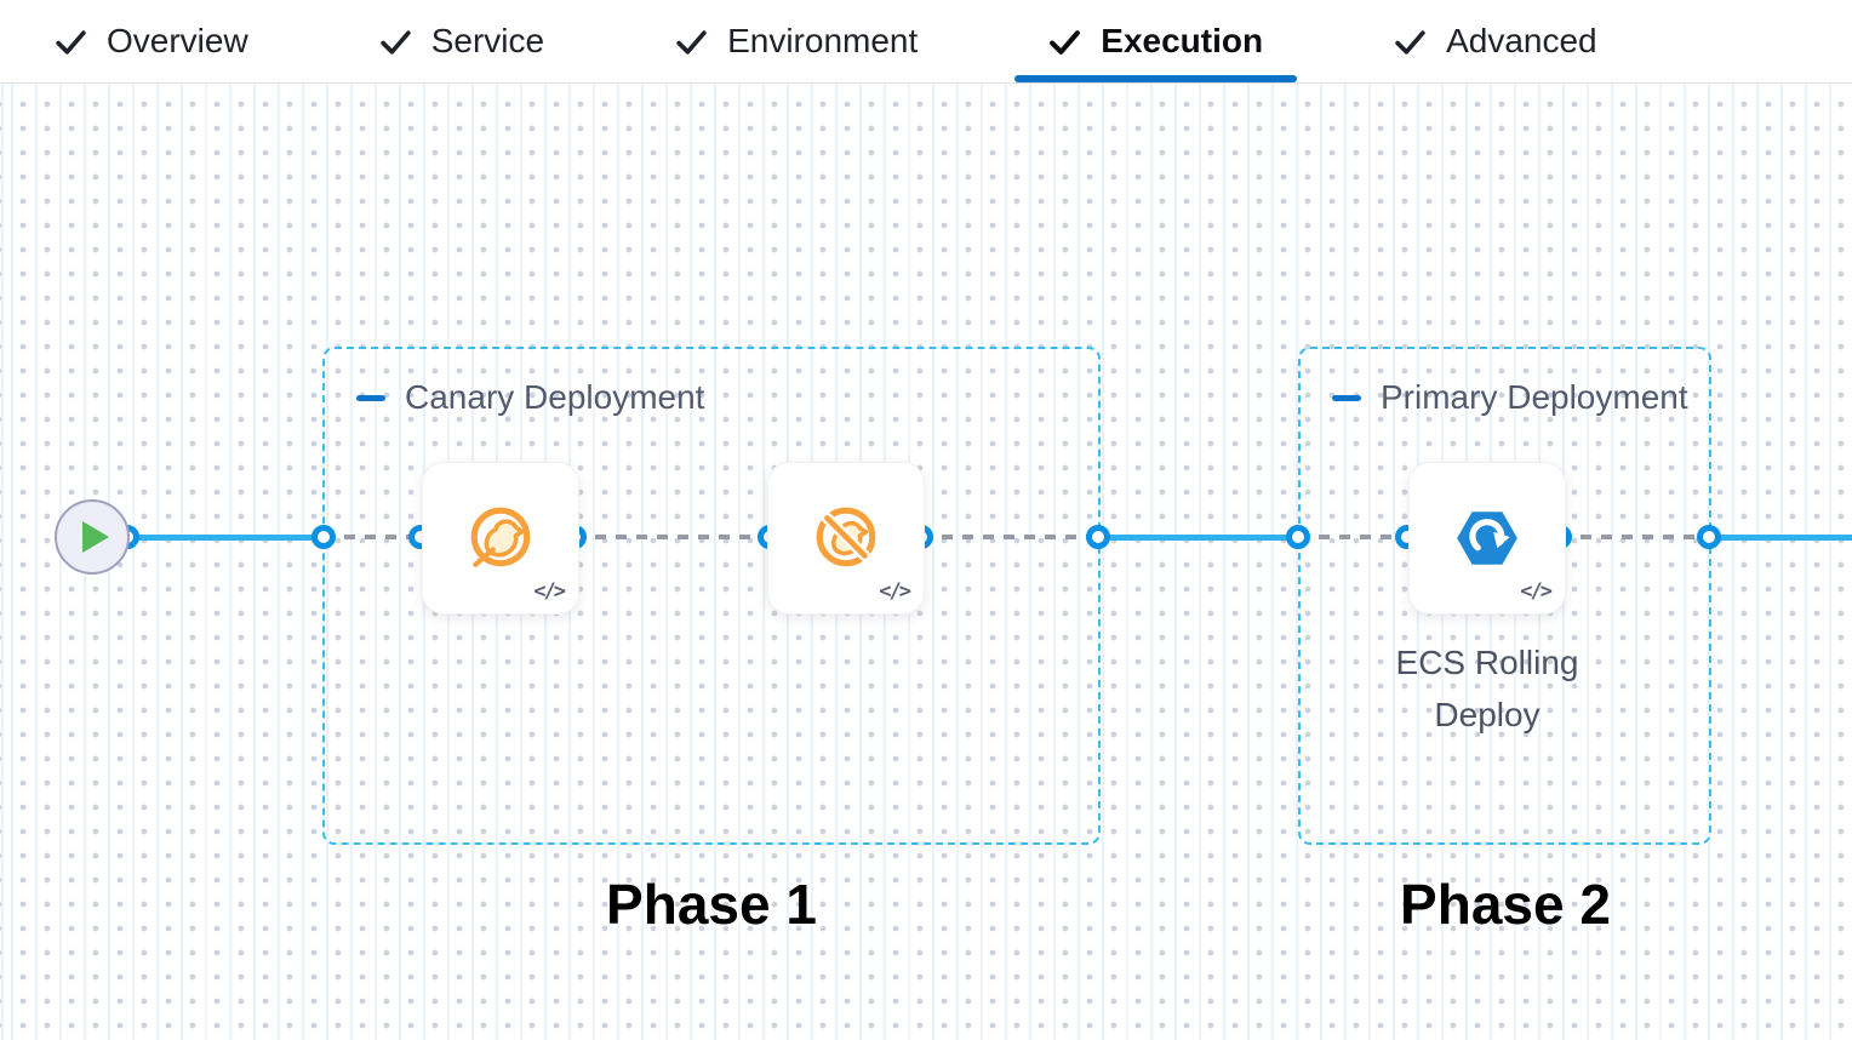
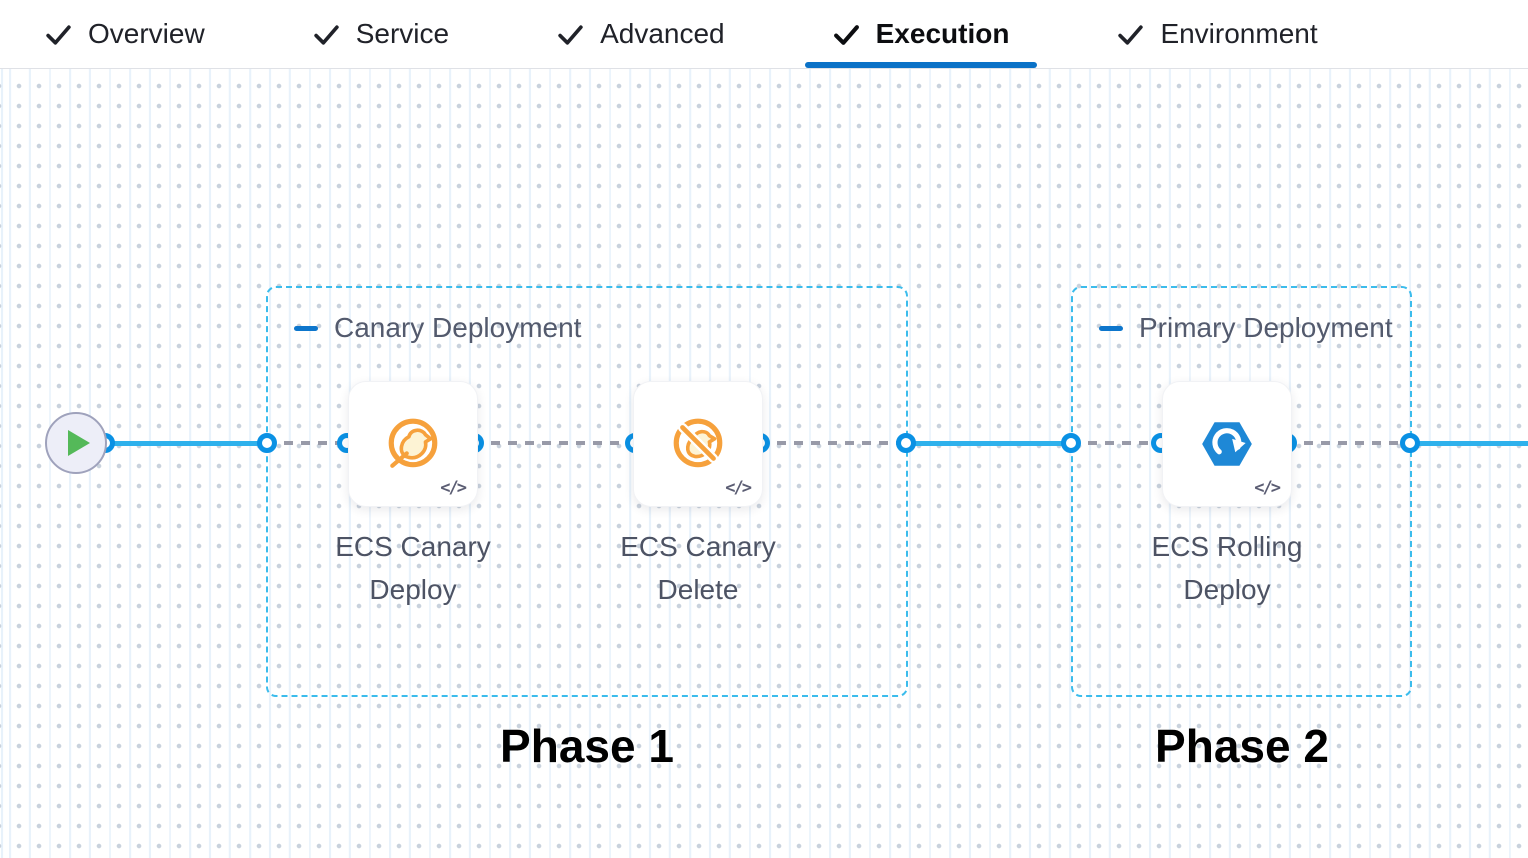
  Overview
  Service
- Environment
+ Advanced
  Execution
- Advanced
+ Environment
  Canary Deployment
  Primary Deployment
  </>
  </>
  </>
+ ECS Canary Deploy
+ ECS Canary Delete
  ECS Rolling Deploy
  Phase 1
  Phase 2
